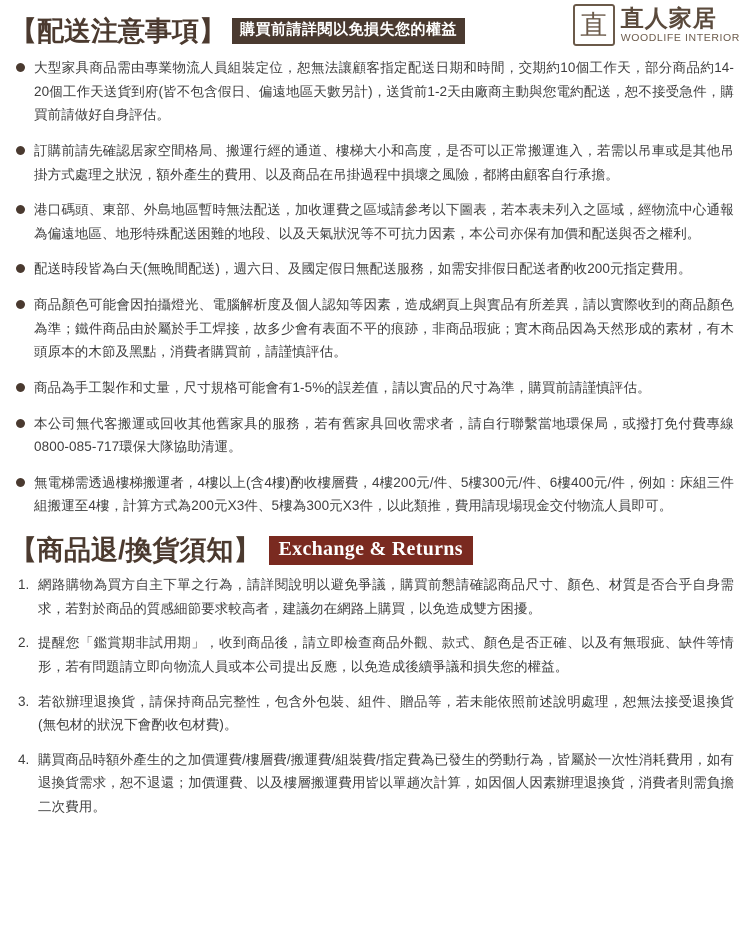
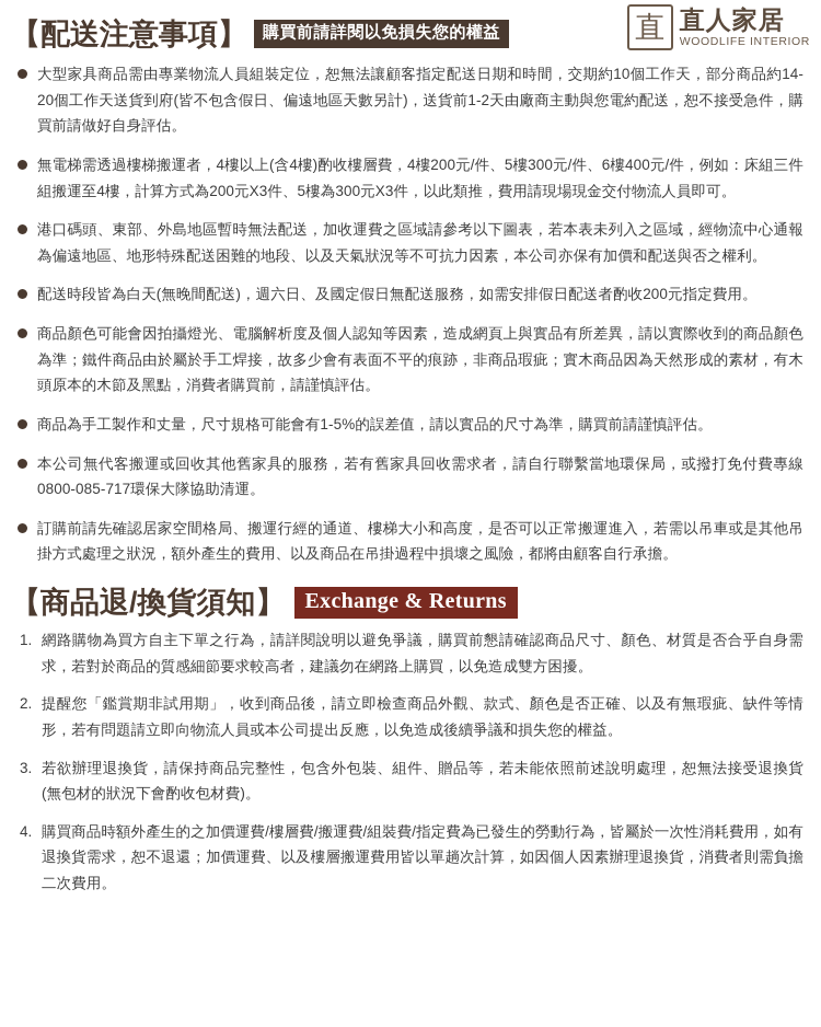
  【配送注意事項】
  購買前請詳閱以免損失您的權益
  直
  直人家居
  WOODLIFE INTERIOR
  大型家具商品需由專業物流人員組裝定位，恕無法讓顧客指定配送日期和時間，交期約10個工作天，部分商品約14-20個工作天送貨到府(皆不包含假日、偏遠地區天數另計)，送貨前1-2天由廠商主動與您電約配送，恕不接受急件，購買前請做好自身評估。
- 訂購前請先確認居家空間格局、搬運行經的通道、樓梯大小和高度，是否可以正常搬運進入，若需以吊車或是其他吊掛方式處理之狀況，額外產生的費用、以及商品在吊掛過程中損壞之風險，都將由顧客自行承擔。
+ 無電梯需透過樓梯搬運者，4樓以上(含4樓)酌收樓層費，4樓200元/件、5樓300元/件、6樓400元/件，例如：床組三件組搬運至4樓，計算方式為200元X3件、5樓為300元X3件，以此類推，費用請現場現金交付物流人員即可。
  港口碼頭、東部、外島地區暫時無法配送，加收運費之區域請參考以下圖表，若本表未列入之區域，經物流中心通報為偏遠地區、地形特殊配送困難的地段、以及天氣狀況等不可抗力因素，本公司亦保有加價和配送與否之權利。
  配送時段皆為白天(無晚間配送)，週六日、及國定假日無配送服務，如需安排假日配送者酌收200元指定費用。
  商品顏色可能會因拍攝燈光、電腦解析度及個人認知等因素，造成網頁上與實品有所差異，請以實際收到的商品顏色為準；鐵件商品由於屬於手工焊接，故多少會有表面不平的痕跡，非商品瑕疵；實木商品因為天然形成的素材，有木頭原本的木節及黑點，消費者購買前，請謹慎評估。
  商品為手工製作和丈量，尺寸規格可能會有1-5%的誤差值，請以實品的尺寸為準，購買前請謹慎評估。
  本公司無代客搬運或回收其他舊家具的服務，若有舊家具回收需求者，請自行聯繫當地環保局，或撥打免付費專線0800-085-717環保大隊協助清運。
- 無電梯需透過樓梯搬運者，4樓以上(含4樓)酌收樓層費，4樓200元/件、5樓300元/件、6樓400元/件，例如：床組三件組搬運至4樓，計算方式為200元X3件、5樓為300元X3件，以此類推，費用請現場現金交付物流人員即可。
+ 訂購前請先確認居家空間格局、搬運行經的通道、樓梯大小和高度，是否可以正常搬運進入，若需以吊車或是其他吊掛方式處理之狀況，額外產生的費用、以及商品在吊掛過程中損壞之風險，都將由顧客自行承擔。
  【商品退/換貨須知】
  Exchange & Returns
  1.
  網路購物為買方自主下單之行為，請詳閱說明以避免爭議，購買前懇請確認商品尺寸、顏色、材質是否合乎自身需求，若對於商品的質感細節要求較高者，建議勿在網路上購買，以免造成雙方困擾。
  2.
  提醒您「鑑賞期非試用期」，收到商品後，請立即檢查商品外觀、款式、顏色是否正確、以及有無瑕疵、缺件等情形，若有問題請立即向物流人員或本公司提出反應，以免造成後續爭議和損失您的權益。
  3.
  若欲辦理退換貨，請保持商品完整性，包含外包裝、組件、贈品等，若未能依照前述說明處理，恕無法接受退換貨(無包材的狀況下會酌收包材費)。
  4.
  購買商品時額外產生的之加價運費/樓層費/搬運費/組裝費/指定費為已發生的勞動行為，皆屬於一次性消耗費用，如有退換貨需求，恕不退還；加價運費、以及樓層搬運費用皆以單趟次計算，如因個人因素辦理退換貨，消費者則需負擔二次費用。
